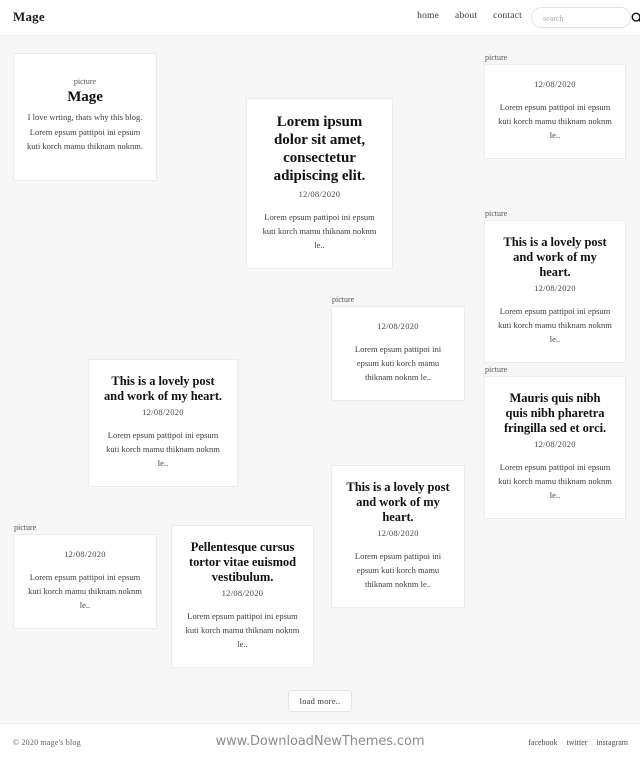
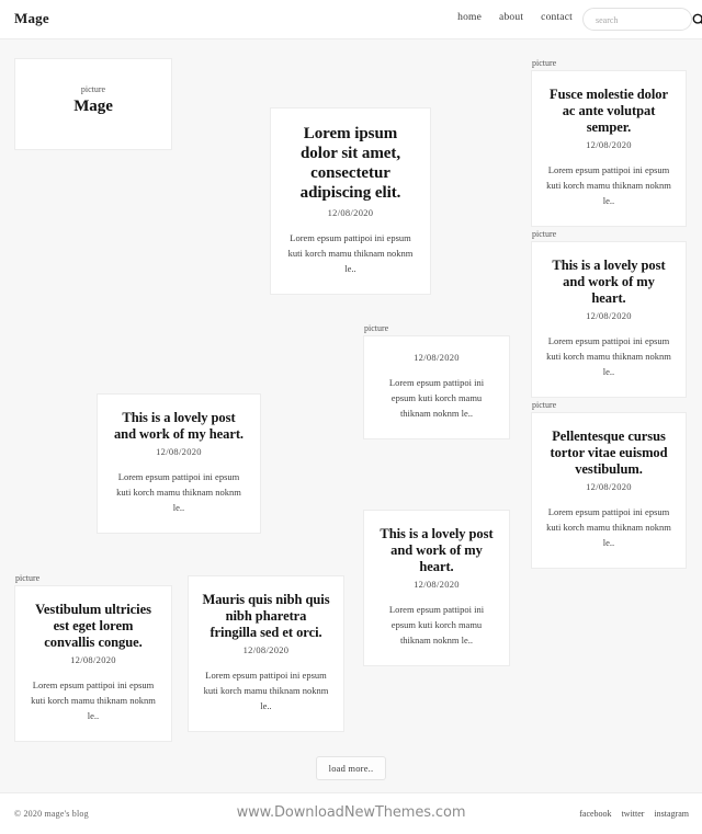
  Mage
  home
  about
  contact
  search
  picture
  Mage
- I love wrting, thats why this blog. Lorem epsum pattipoi ini epsum kuti korch mamu thiknam noknm.
  Lorem ipsum dolor sit amet, consectetur adipiscing elit.
  12/08/2020
  Lorem epsum pattipoi ini epsum kuti korch mamu thiknam noknm le..
  picture
+ Fusce molestie dolor ac ante volutpat semper.
  12/08/2020
  Lorem epsum pattipoi ini epsum kuti korch mamu thiknam noknm le..
  picture
  This is a lovely post and work of my heart.
  12/08/2020
  Lorem epsum pattipoi ini epsum kuti korch mamu thiknam noknm le..
  picture
  12/08/2020
  Lorem epsum pattipoi ini epsum kuti korch mamu thiknam noknm le..
  This is a lovely post and work of my heart.
  12/08/2020
  Lorem epsum pattipoi ini epsum kuti korch mamu thiknam noknm le..
  picture
- Mauris quis nibh quis nibh pharetra fringilla sed et orci.
+ Pellentesque cursus tortor vitae euismod vestibulum.
  12/08/2020
  Lorem epsum pattipoi ini epsum kuti korch mamu thiknam noknm le..
  This is a lovely post and work of my heart.
  12/08/2020
  Lorem epsum pattipoi ini epsum kuti korch mamu thiknam noknm le..
  picture
+ Vestibulum ultricies est eget lorem convallis congue.
  12/08/2020
  Lorem epsum pattipoi ini epsum kuti korch mamu thiknam noknm le..
- Pellentesque cursus tortor vitae euismod vestibulum.
+ Mauris quis nibh quis nibh pharetra fringilla sed et orci.
  12/08/2020
  Lorem epsum pattipoi ini epsum kuti korch mamu thiknam noknm le..
  load more..
  © 2020 mage's blog
  www.DownloadNewThemes.com
  facebook
  twitter
  instagram
